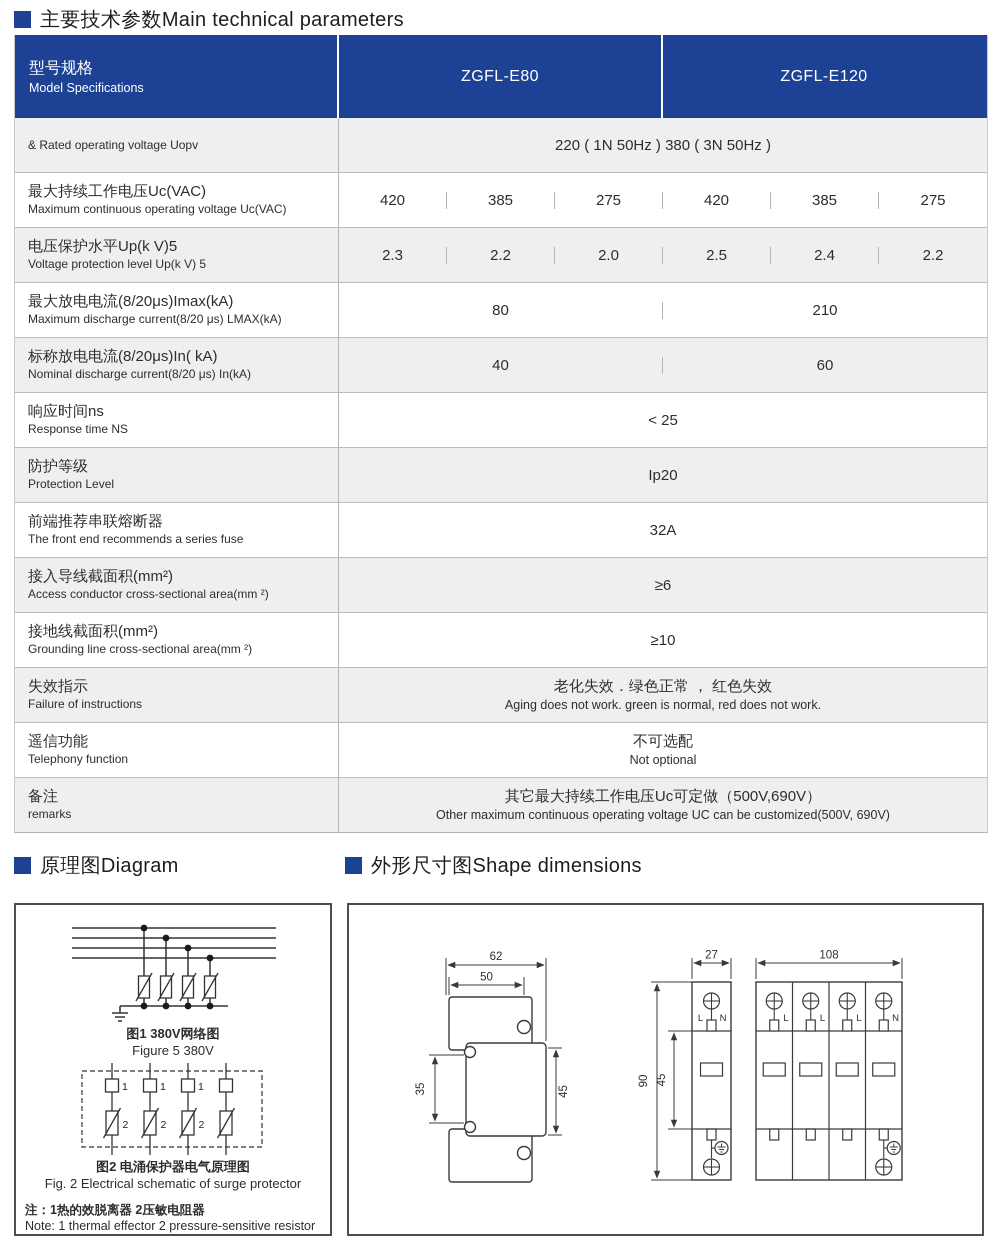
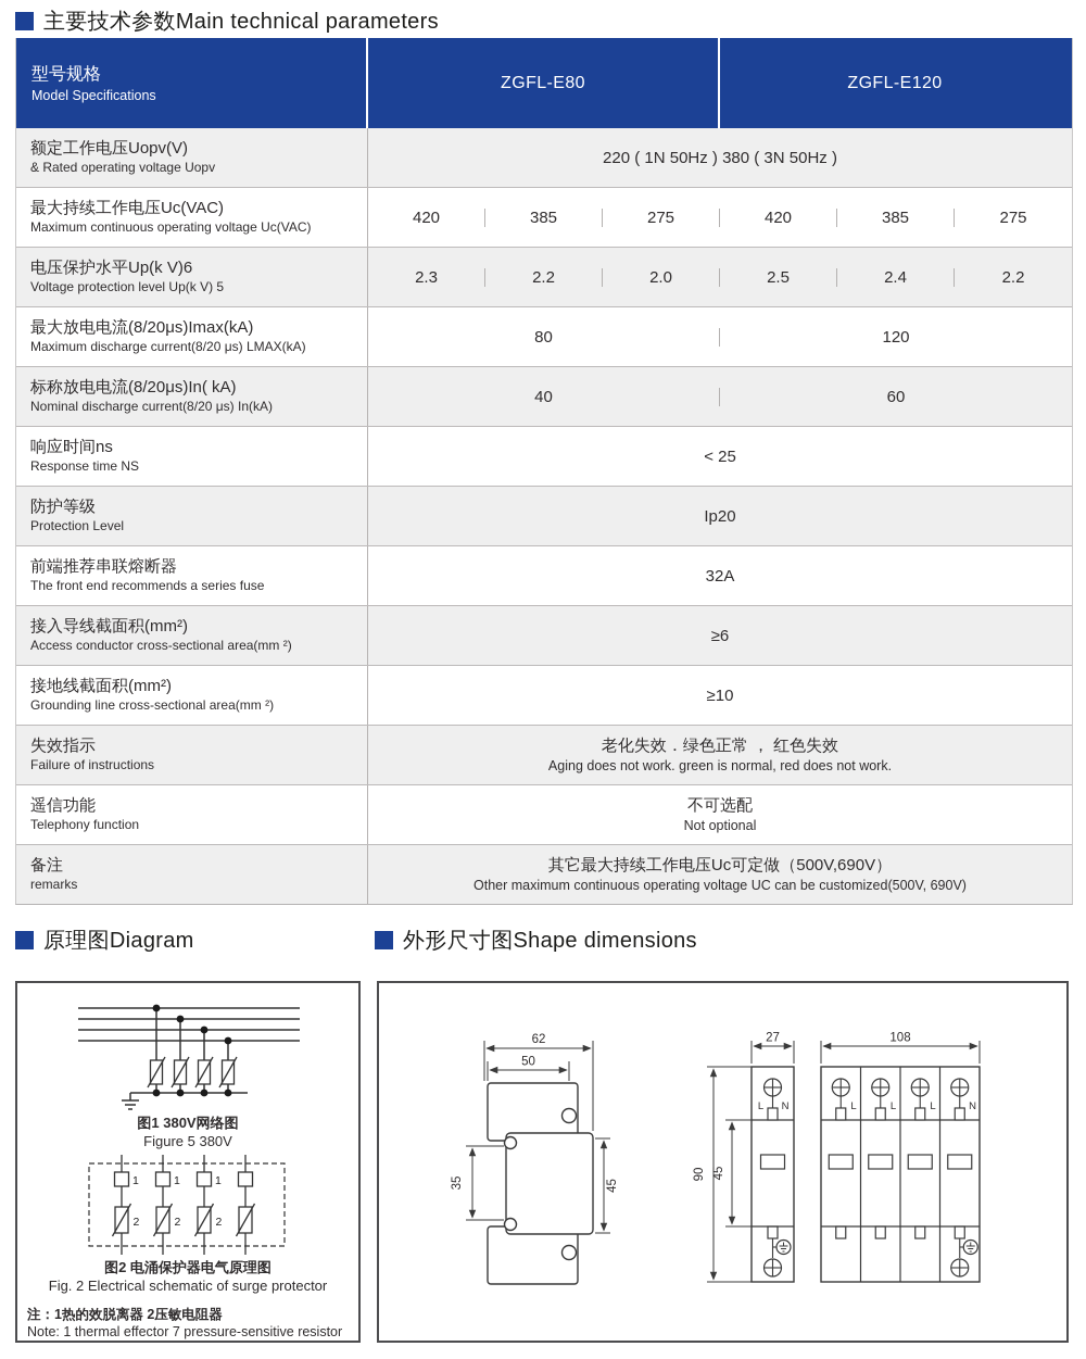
  主要技术参数Main technical parameters
  型号规格
  Model Specifications
  ZGFL-E80
  ZGFL-E120
+ 额定工作电压Uopv(V)
  & Rated operating voltage Uopv
  220 ( 1N 50Hz ) 380 ( 3N 50Hz )
  最大持续工作电压Uc(VAC)
  Maximum continuous operating voltage Uc(VAC)
  420
  385
  275
  420
  385
  275
- 电压保护水平Up(k V)5
+ 电压保护水平Up(k V)6
  Voltage protection level Up(k V) 5
  2.3
  2.2
  2.0
  2.5
  2.4
  2.2
  最大放电电流(8/20μs)Imax(kA)
  Maximum discharge current(8/20 μs) LMAX(kA)
  80
- 210
+ 120
  标称放电电流(8/20μs)In( kA)
  Nominal discharge current(8/20 μs) In(kA)
  40
  60
  响应时间ns
  Response time NS
  < 25
  防护等级
  Protection Level
  Ip20
  前端推荐串联熔断器
  The front end recommends a series fuse
  32A
  接入导线截面积(mm²)
  Access conductor cross-sectional area(mm ²)
  ≥6
  接地线截面积(mm²)
  Grounding line cross-sectional area(mm ²)
  ≥10
  失效指示
  Failure of instructions
  老化失效．绿色正常 ， 红色失效
  Aging does not work. green is normal, red does not work.
  遥信功能
  Telephony function
  不可选配
  Not optional
  备注
  remarks
  其它最大持续工作电压Uc可定做（500V,690V）
  Other maximum continuous operating voltage UC can be customized(500V, 690V)
  原理图Diagram
  外形尺寸图Shape dimensions
  图1 380V网络图
  Figure 5 380V
  1
  1
  1
  2
  2
  2
  图2 电涌保护器电气原理图
  Fig. 2 Electrical schematic of surge protector
  注：1热的效脱离器 2压敏电阻器
- Note: 1 thermal effector 2 pressure-sensitive resistor
+ Note: 1 thermal effector 7 pressure-sensitive resistor
  62
  50
  27
  108
  L
  N
  L
  L
  L
  N
